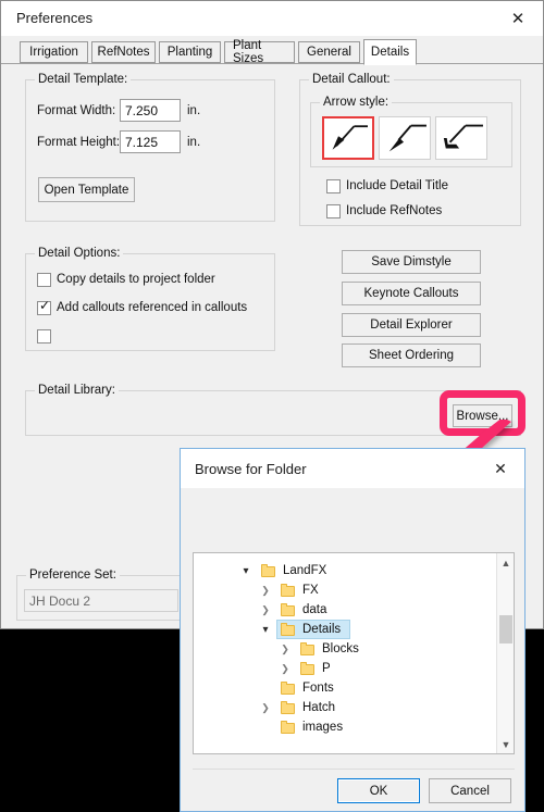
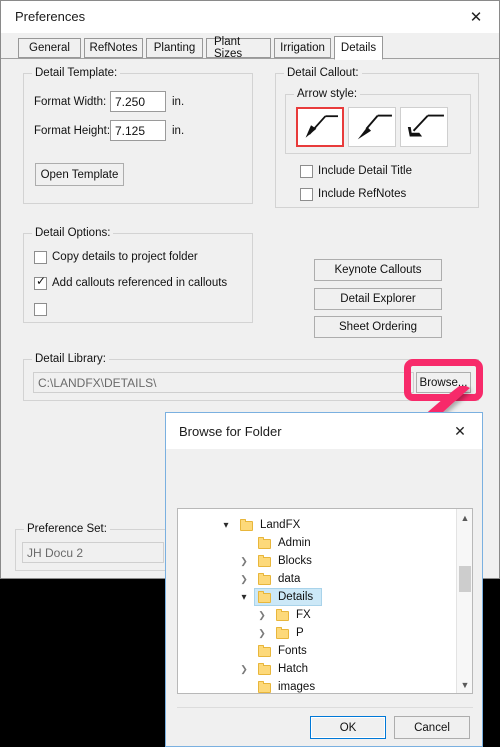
  Preferences
  ✕
- Irrigation
+ General
  RefNotes
  Planting
  Plant Sizes
- General
+ Irrigation
  Details
  Detail Template:
  Format Width:
  7.250
  in.
  Format Height:
  7.125
  in.
  Open Template
  Detail Callout:
  Arrow style:
  Include Detail Title
  Include RefNotes
  Detail Options:
  Copy details to project folder
  ✓
  Add callouts referenced in callouts
- Save Dimstyle
  Keynote Callouts
  Detail Explorer
  Sheet Ordering
  Detail Library:
+ C:\LANDFX\DETAILS\
  Browse...
  Preference Set:
  JH Docu 2
  Browse for Folder
  ✕
  ▾
  LandFX
+ Admin
  ❯
- FX
+ Blocks
  ❯
  data
  ▾
  Details
  ❯
- Blocks
+ FX
  ❯
  P
  Fonts
  ❯
  Hatch
  images
  ▲
  ▼
  OK
  Cancel
